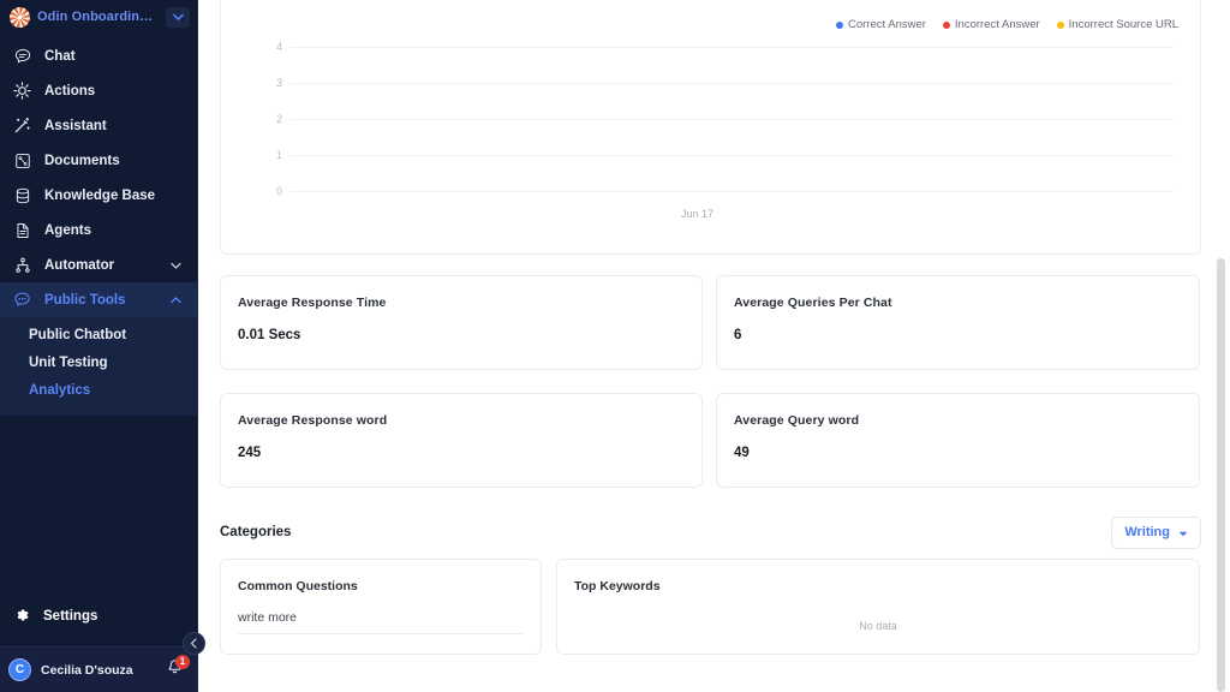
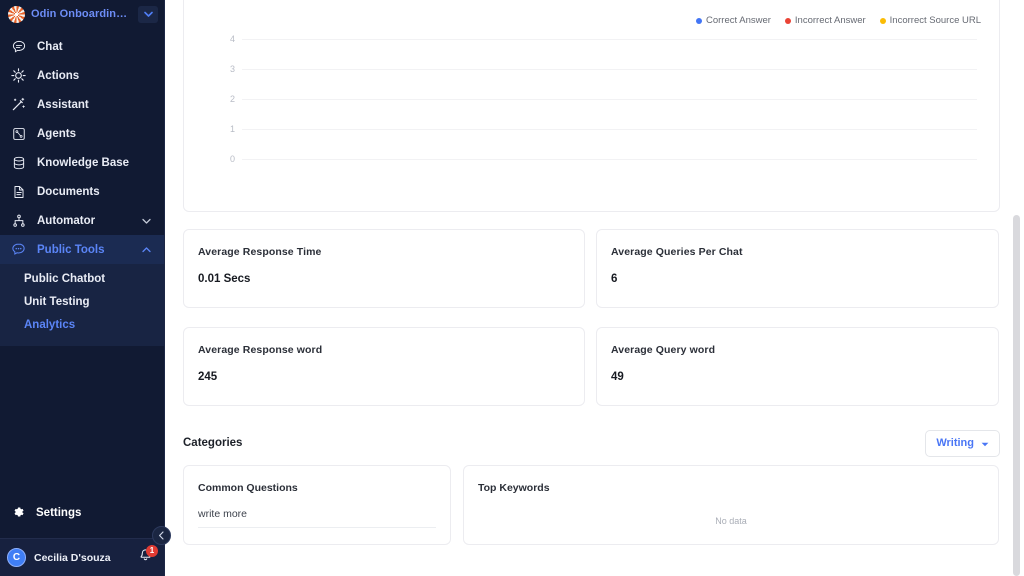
  Odin Onboarding P
  Chat
  Actions
  Assistant
- Documents
+ Agents
  Knowledge Base
- Agents
+ Documents
  Automator
  Public Tools
  Public Chatbot
  Unit Testing
  Analytics
  Settings
  C
  Cecilia D'souza
  1
  Correct Answer
  Incorrect Answer
  Incorrect Source URL
  4
  3
  2
  1
  0
- Jun 17
  Average Response Time
  0.01 Secs
  Average Queries Per Chat
  6
  Average Response word
  245
  Average Query word
  49
  Categories
  Writing
  Common Questions
  write more
  Top Keywords
  No data
